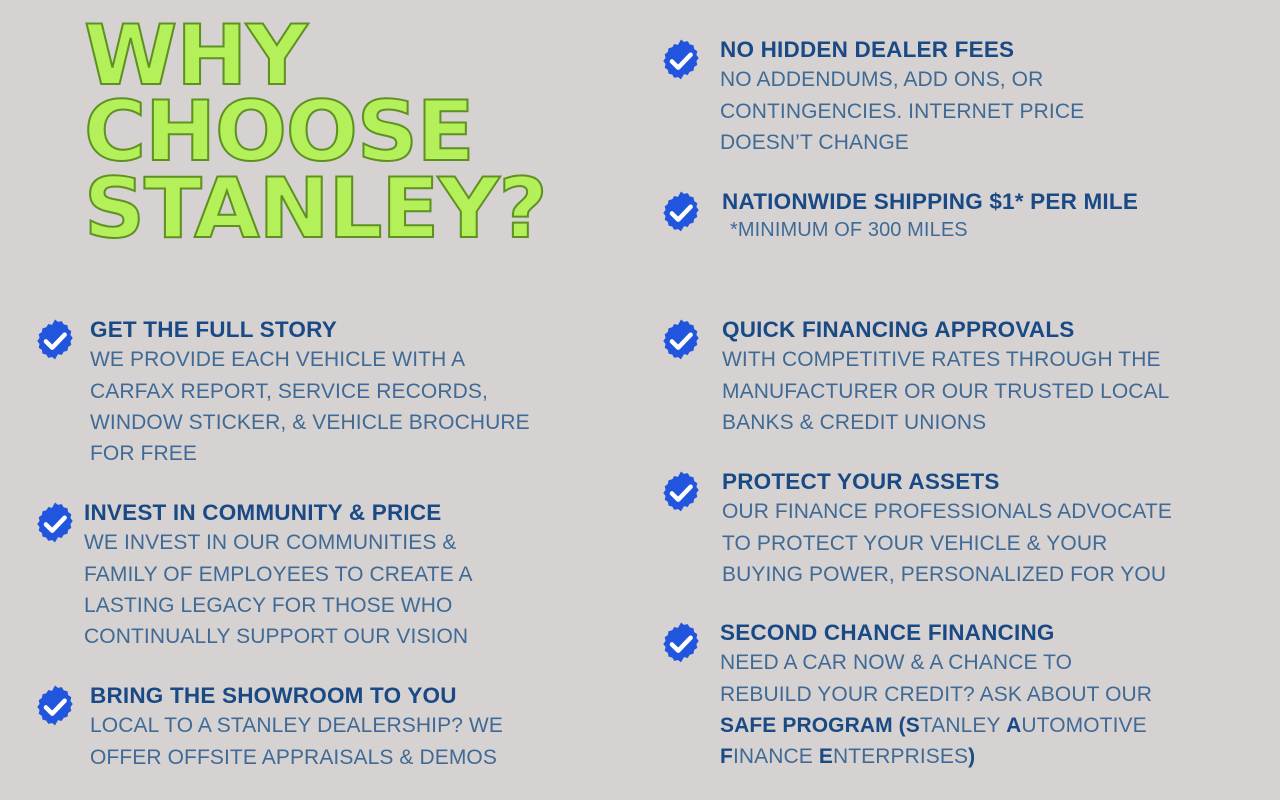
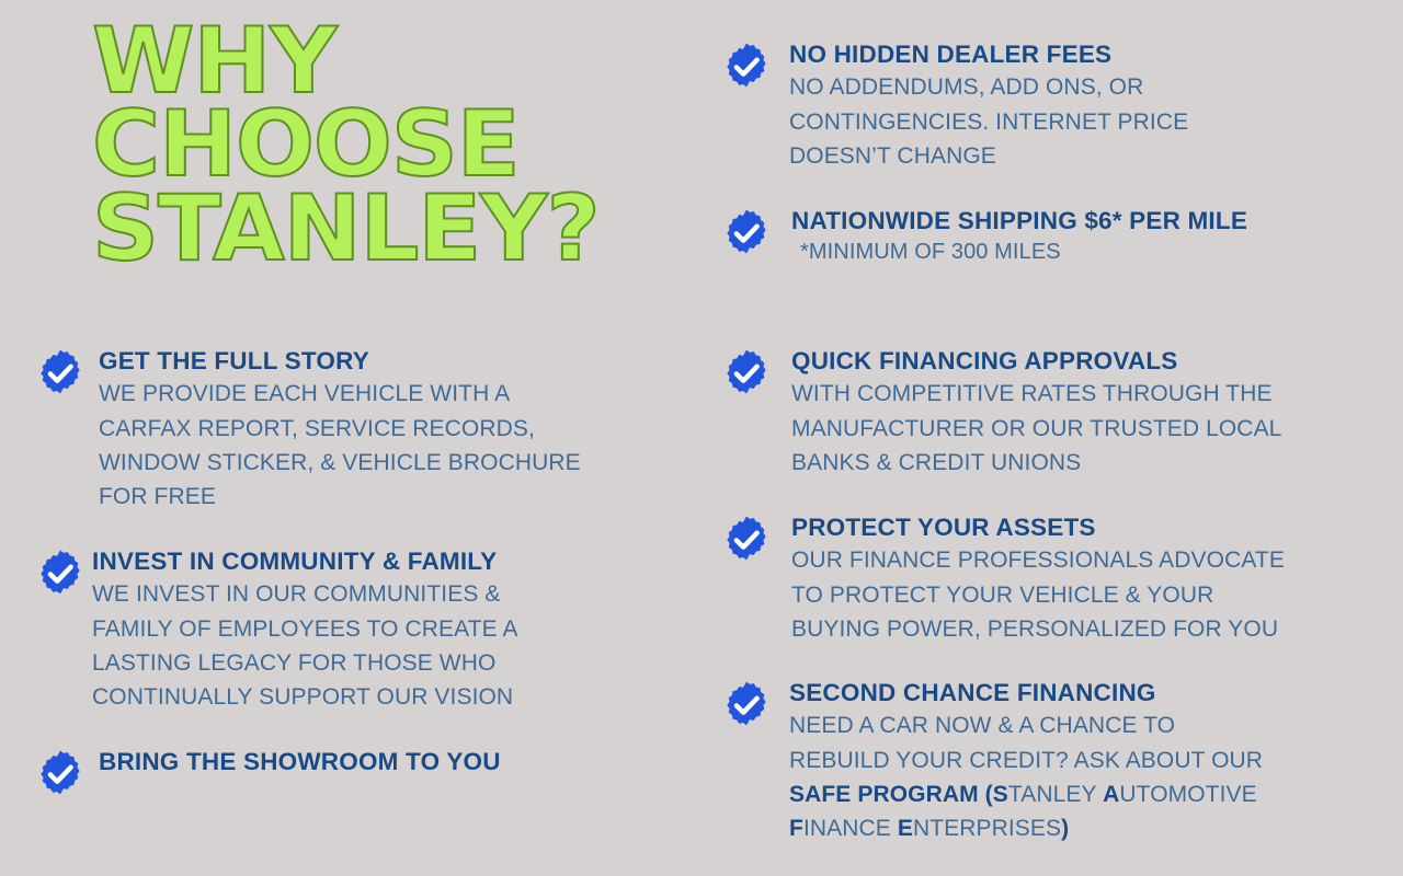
  WHY
  CHOOSE
  STANLEY?
  GET THE FULL STORY
  WE PROVIDE EACH VEHICLE WITH A
  CARFAX REPORT, SERVICE RECORDS,
  WINDOW STICKER, & VEHICLE BROCHURE
  FOR FREE
- INVEST IN COMMUNITY & PRICE
+ INVEST IN COMMUNITY & FAMILY
  WE INVEST IN OUR COMMUNITIES &
  FAMILY OF EMPLOYEES TO CREATE A
  LASTING LEGACY FOR THOSE WHO
  CONTINUALLY SUPPORT OUR VISION
  BRING THE SHOWROOM TO YOU
- LOCAL TO A STANLEY DEALERSHIP? WE
- OFFER OFFSITE APPRAISALS & DEMOS
  NO HIDDEN DEALER FEES
  NO ADDENDUMS, ADD ONS, OR
  CONTINGENCIES. INTERNET PRICE
  DOESN’T CHANGE
- NATIONWIDE SHIPPING $1* PER MILE
+ NATIONWIDE SHIPPING $6* PER MILE
  *MINIMUM OF 300 MILES
  QUICK FINANCING APPROVALS
  WITH COMPETITIVE RATES THROUGH THE
  MANUFACTURER OR OUR TRUSTED LOCAL
  BANKS & CREDIT UNIONS
  PROTECT YOUR ASSETS
  OUR FINANCE PROFESSIONALS ADVOCATE
  TO PROTECT YOUR VEHICLE & YOUR
  BUYING POWER, PERSONALIZED FOR YOU
  SECOND CHANCE FINANCING
  NEED A CAR NOW & A CHANCE TO
  REBUILD YOUR CREDIT? ASK ABOUT OUR
  SAFE PROGRAM (STANLEY AUTOMOTIVE
  FINANCE ENTERPRISES)
